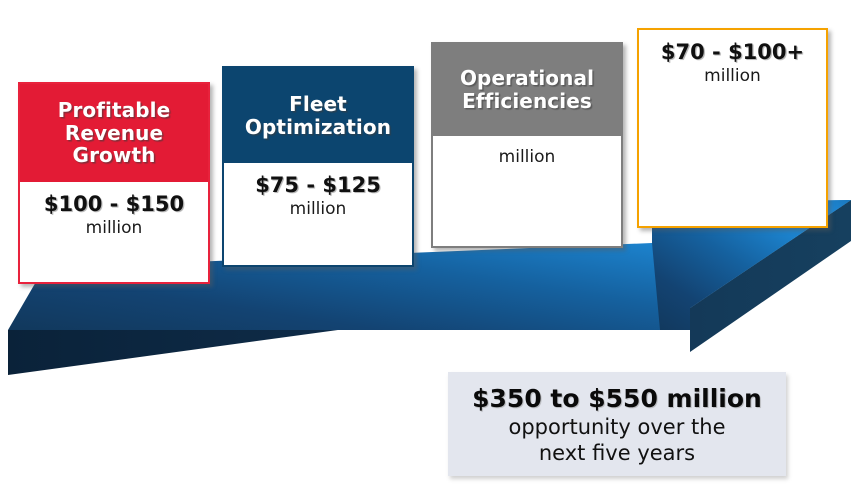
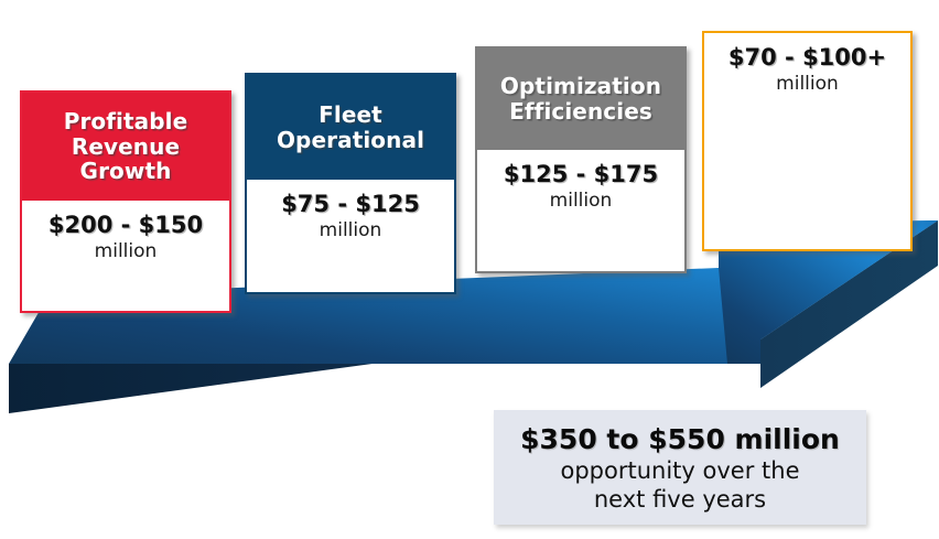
  Profitable
  Revenue
  Growth
- $100 - $150
+ $200 - $150
  million
  Fleet
- Optimization
+ Operational
  $75 - $125
  million
- Operational
+ Optimization
  Efficiencies
+ $125 - $175
  million
  $70 - $100+
  million
  $350 to $550 million
  opportunity over the
  next five years
